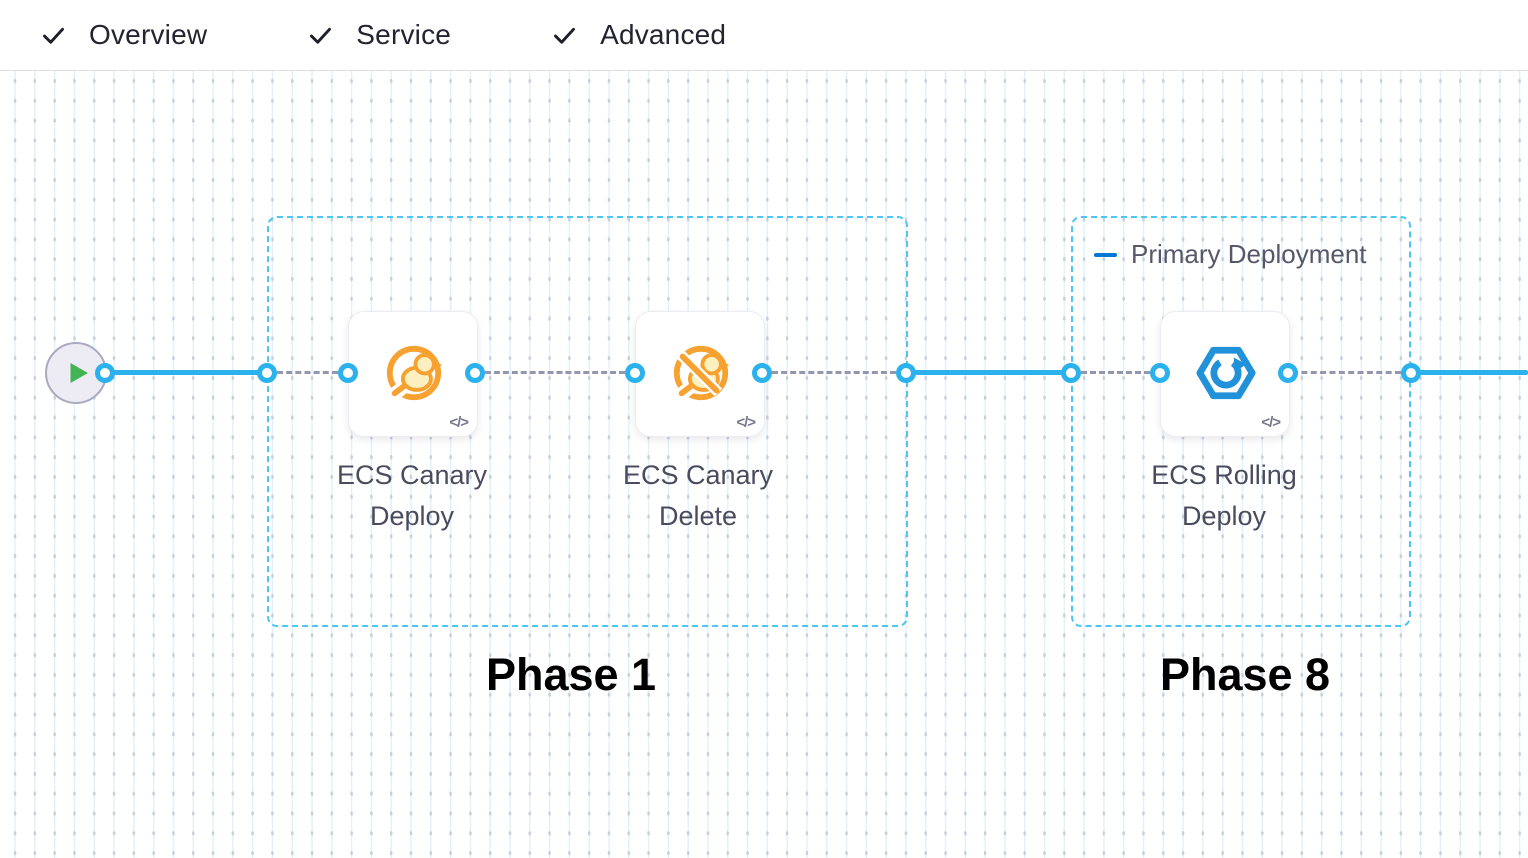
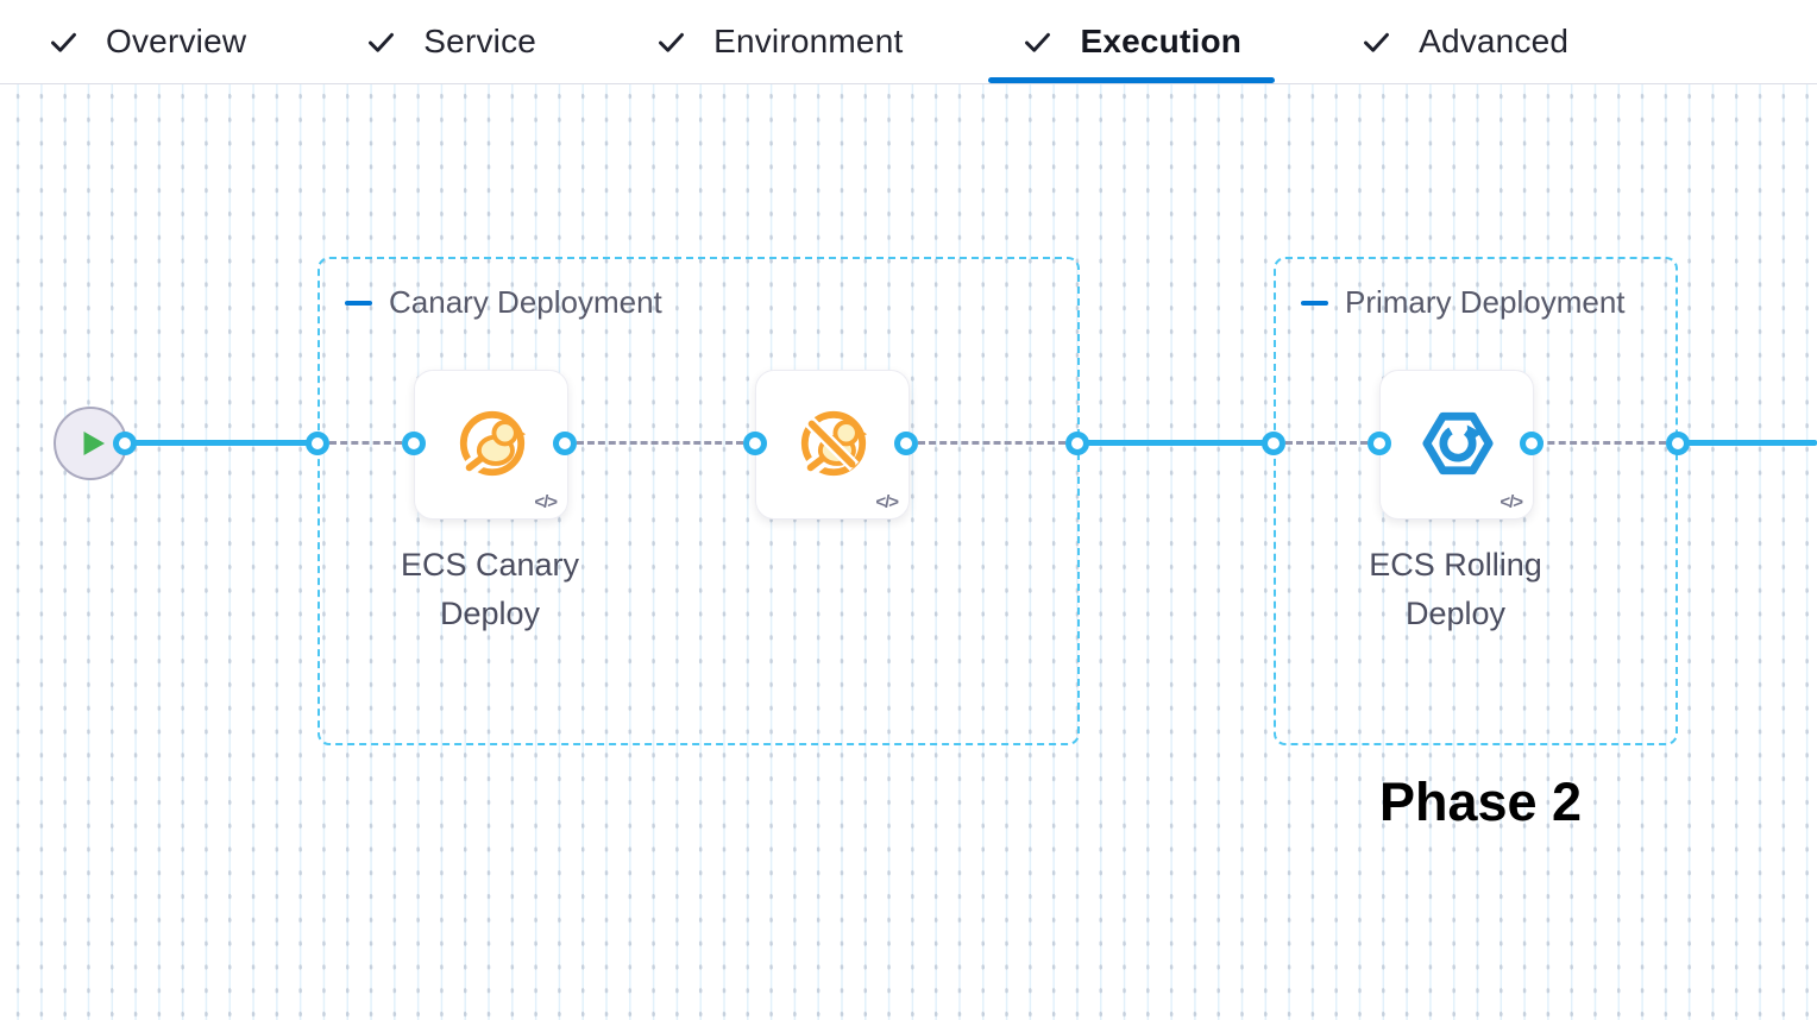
  Overview
  Service
+ Environment
+ Execution
  Advanced
+ Canary Deployment
  </>
  ECS Canary Deploy
  </>
- ECS Canary Delete
- Phase 1
  Primary Deployment
  </>
  ECS Rolling Deploy
- Phase 8
+ Phase 2
